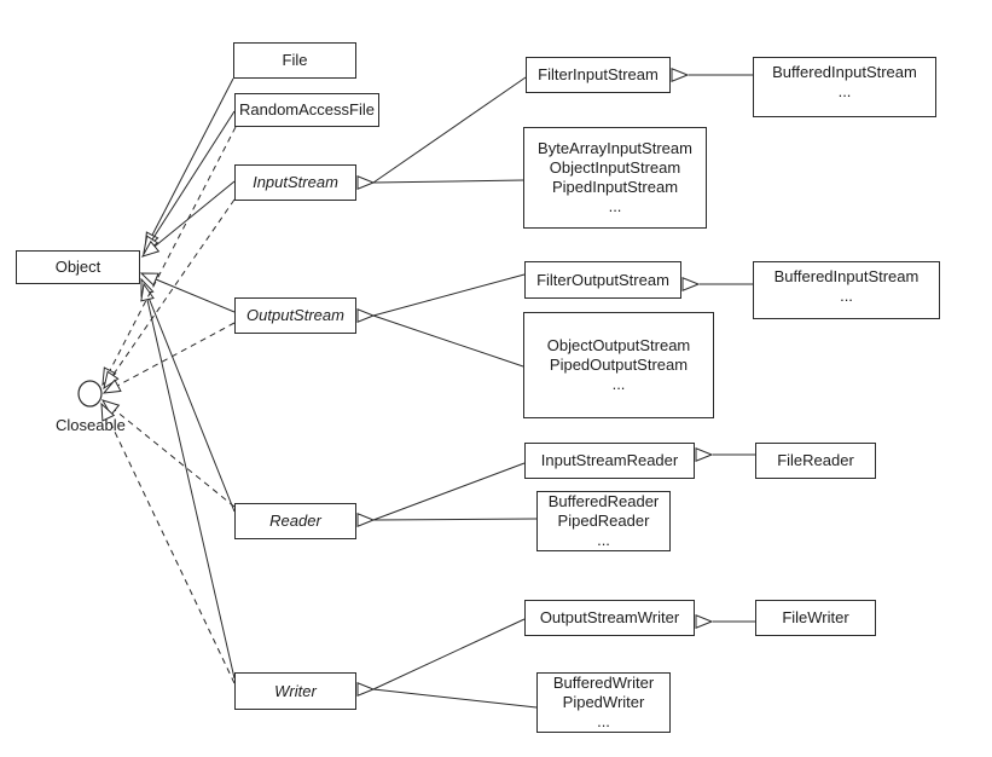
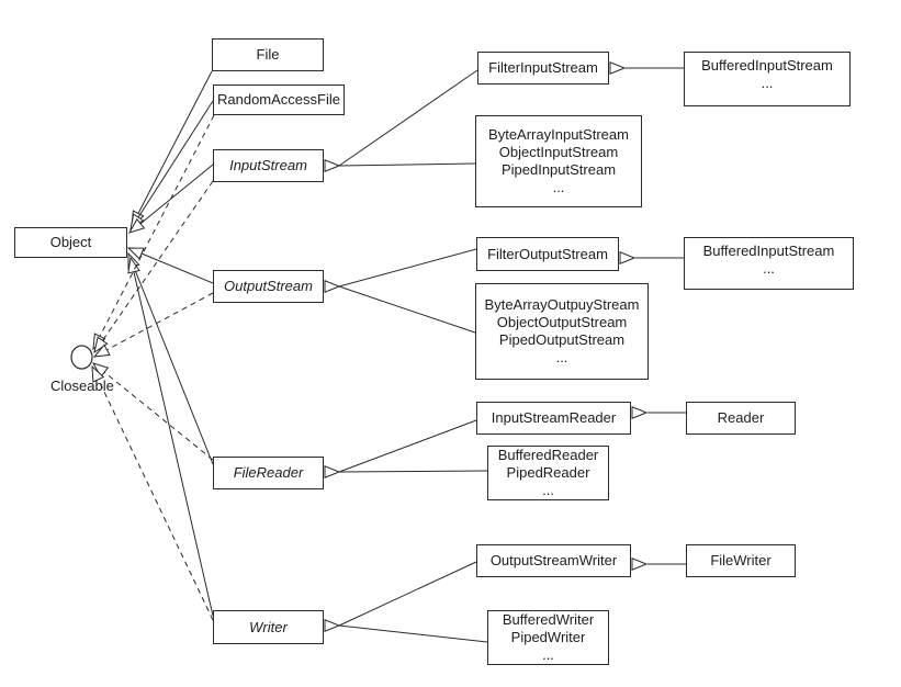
  Object
  File
  RandomAccessFile
  InputStream
  OutputStream
- Reader
+ FileReader
  Writer
  FilterInputStream
  BufferedInputStream
  ...
  ByteArrayInputStream
  ObjectInputStream
  PipedInputStream
  ...
  FilterOutputStream
  BufferedInputStream
  ...
+ ByteArrayOutpuyStream
  ObjectOutputStream
  PipedOutputStream
  ...
  InputStreamReader
- FileReader
+ Reader
  BufferedReader
  PipedReader
  ...
  OutputStreamWriter
  FileWriter
  BufferedWriter
  PipedWriter
  ...
  Closeable
